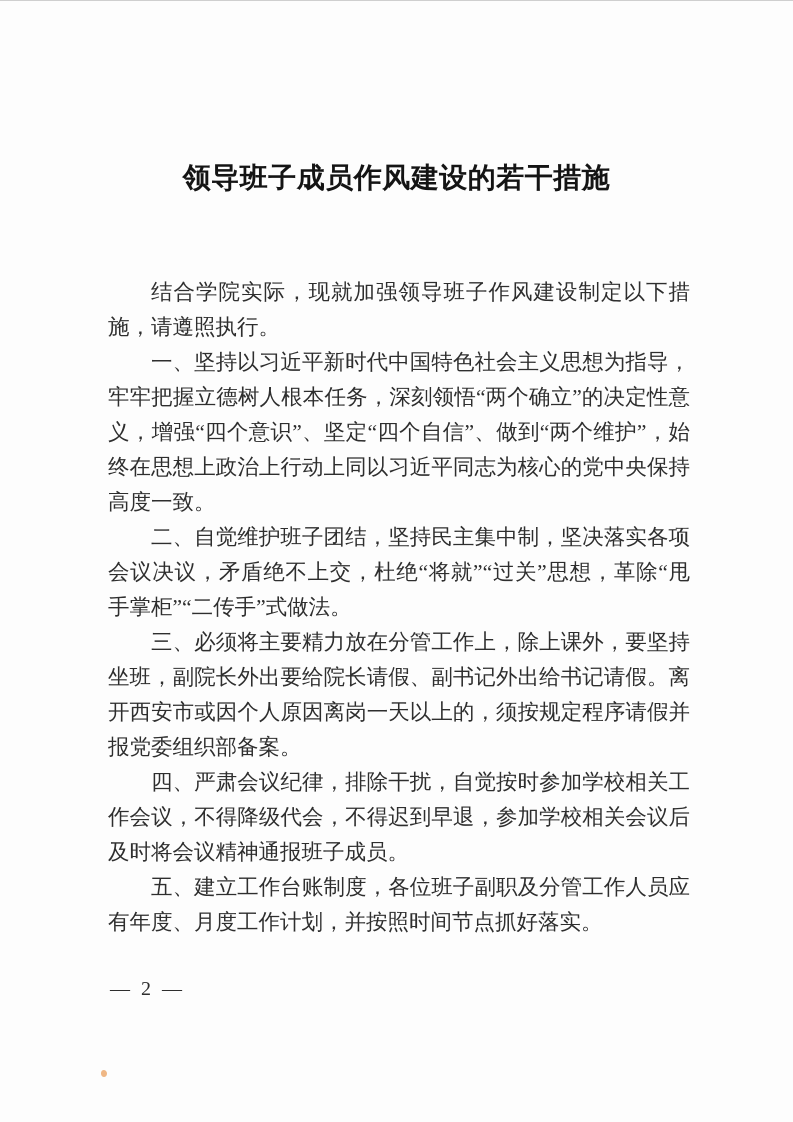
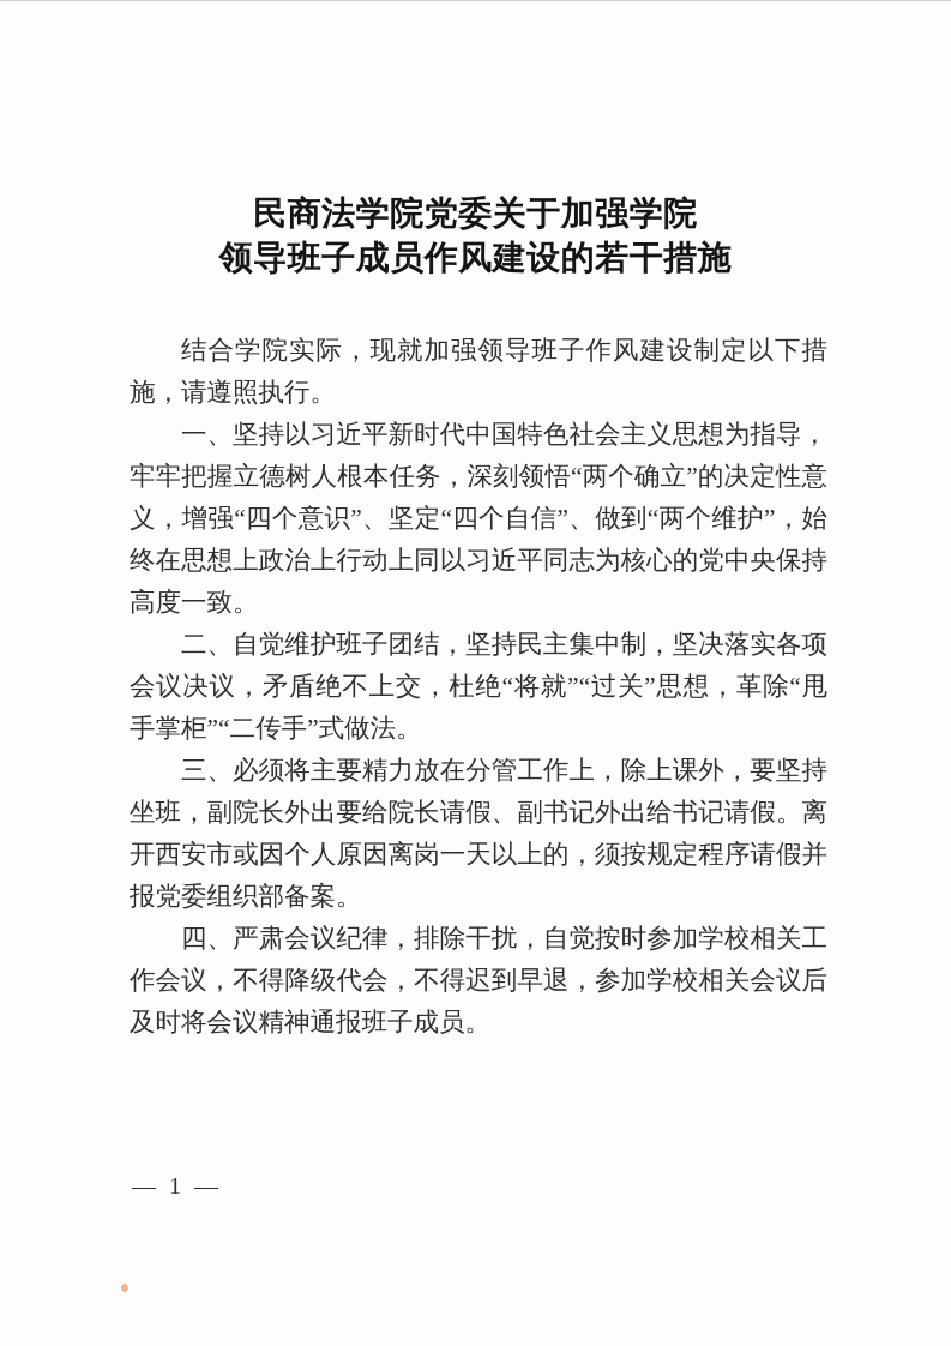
+ 民商法学院党委关于加强学院
  领导班子成员作风建设的若干措施
  结合学院实际，现就加强领导班子作风建设制定以下措施，请遵照执行。
  一、坚持以习近平新时代中国特色社会主义思想为指导，牢牢把握立德树人根本任务，深刻领悟“两个确立”的决定性意义，增强“四个意识”、坚定“四个自信”、做到“两个维护”，始终在思想上政治上行动上同以习近平同志为核心的党中央保持高度一致。
  二、自觉维护班子团结，坚持民主集中制，坚决落实各项会议决议，矛盾绝不上交，杜绝“将就”“过关”思想，革除“甩手掌柜”“二传手”式做法。
  三、必须将主要精力放在分管工作上，除上课外，要坚持坐班，副院长外出要给院长请假、副书记外出给书记请假。离开西安市或因个人原因离岗一天以上的，须按规定程序请假并报党委组织部备案。
  四、严肃会议纪律，排除干扰，自觉按时参加学校相关工作会议，不得降级代会，不得迟到早退，参加学校相关会议后及时将会议精神通报班子成员。
- 五、建立工作台账制度，各位班子副职及分管工作人员应有年度、月度工作计划，并按照时间节点抓好落实。
- — 2 —
+ — 1 —
